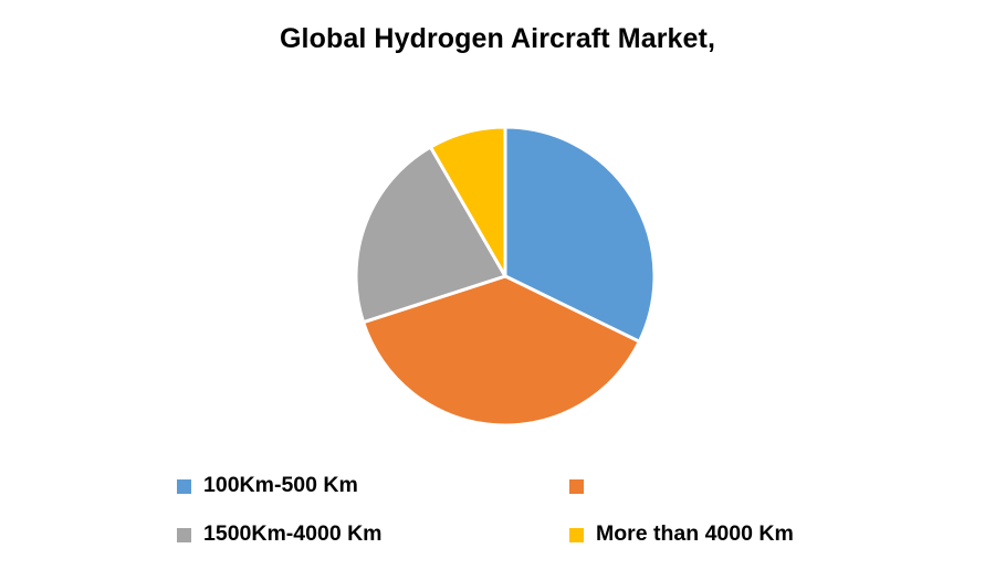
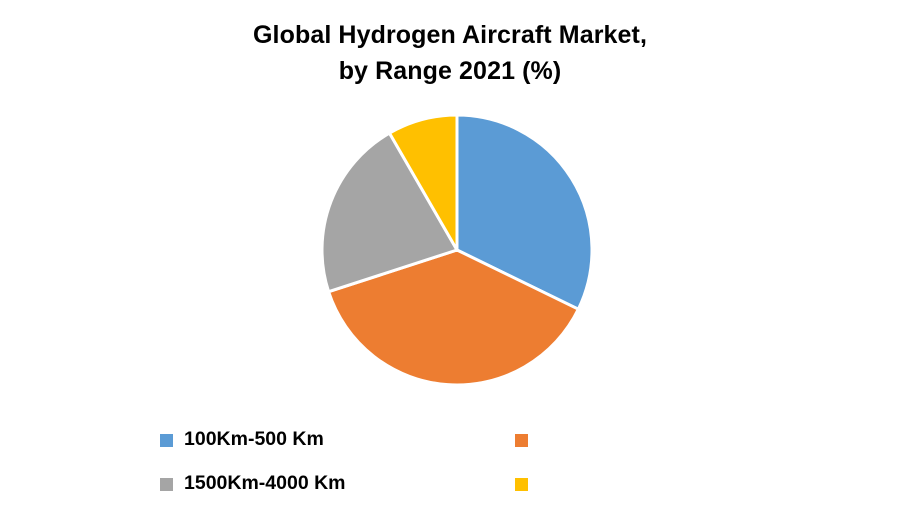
  Global Hydrogen Aircraft Market,
+ by Range 2021 (%)
  100Km-500 Km
  1500Km-4000 Km
- More than 4000 Km
